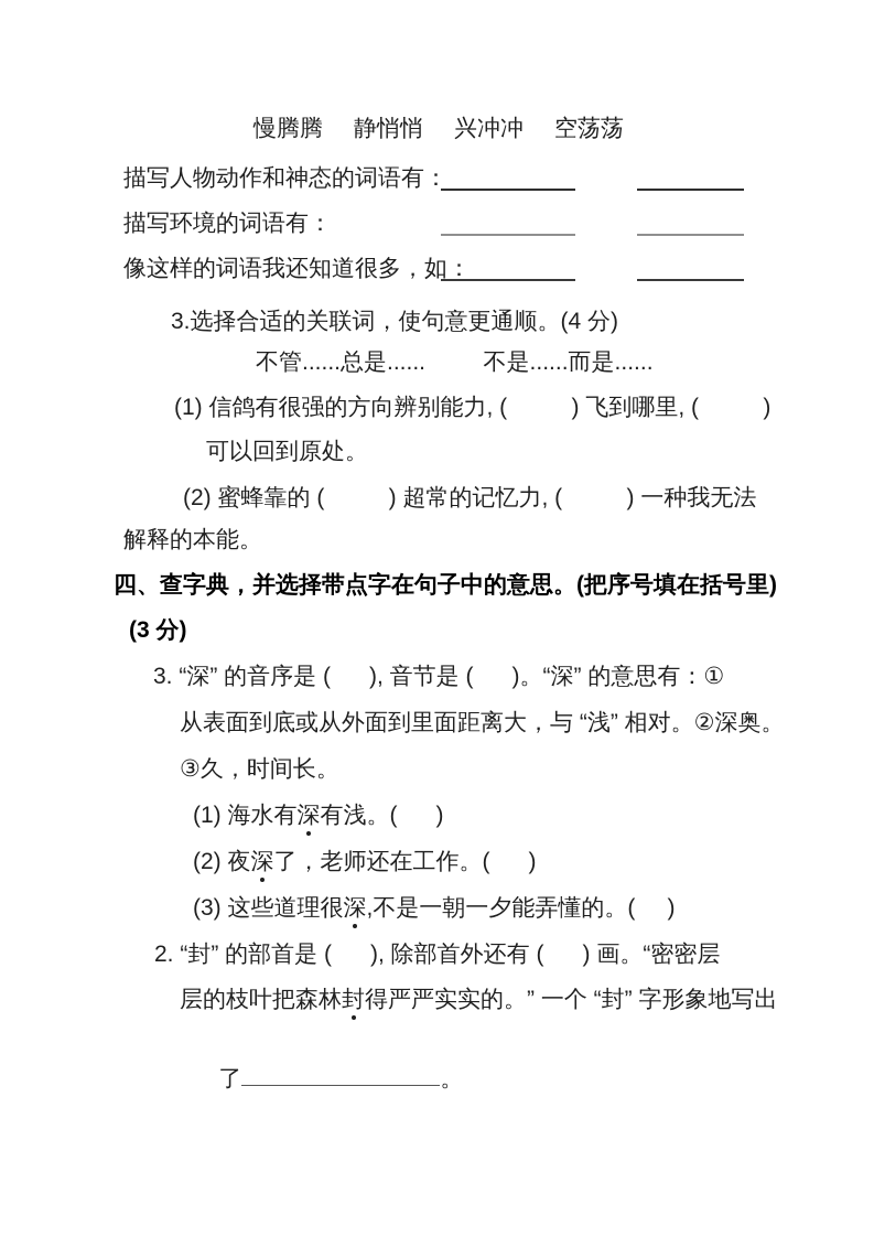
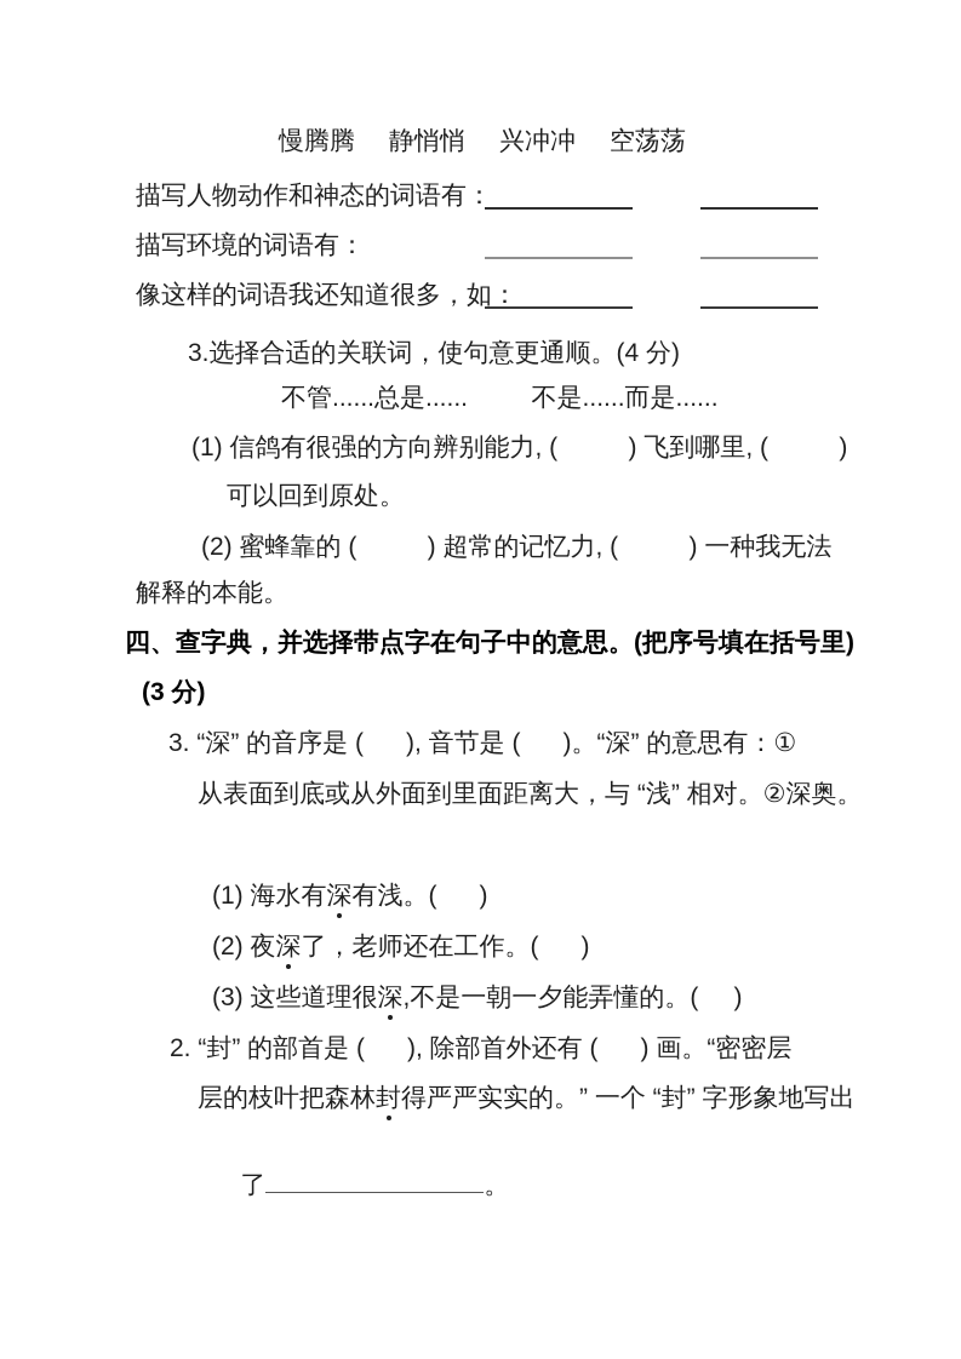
  慢腾腾
  静悄悄
  兴冲冲
  空荡荡
  描写人物动作和神态的词语有：
  描写环境的词语有：
  像这样的词语我还知道很多，如：
  3.选择合适的关联词，使句意更通顺。(4 分)
  不管......总是...... 不是......而是......
  (1) 信鸽有很强的方向辨别能力, ( ) 飞到哪里, ( )
  可以回到原处。
  (2) 蜜蜂靠的 ( ) 超常的记忆力, ( ) 一种我无法
  解释的本能。
  四、查字典，并选择带点字在句子中的意思。(把序号填在括号里)
  (3 分)
  3. “深” 的音序是 ( ), 音节是 ( )。“深” 的意思有：①
  从表面到底或从外面到里面距离大，与 “浅” 相对。②深奥。
- ③久，时间长。
  (1) 海水有深有浅。( )
  (2) 夜深了，老师还在工作。( )
  (3) 这些道理很深,不是一朝一夕能弄懂的。( )
  2. “封” 的部首是 ( ), 除部首外还有 ( ) 画。“密密层
  层的枝叶把森林封得严严实实的。” 一个 “封” 字形象地写出
  了 。
